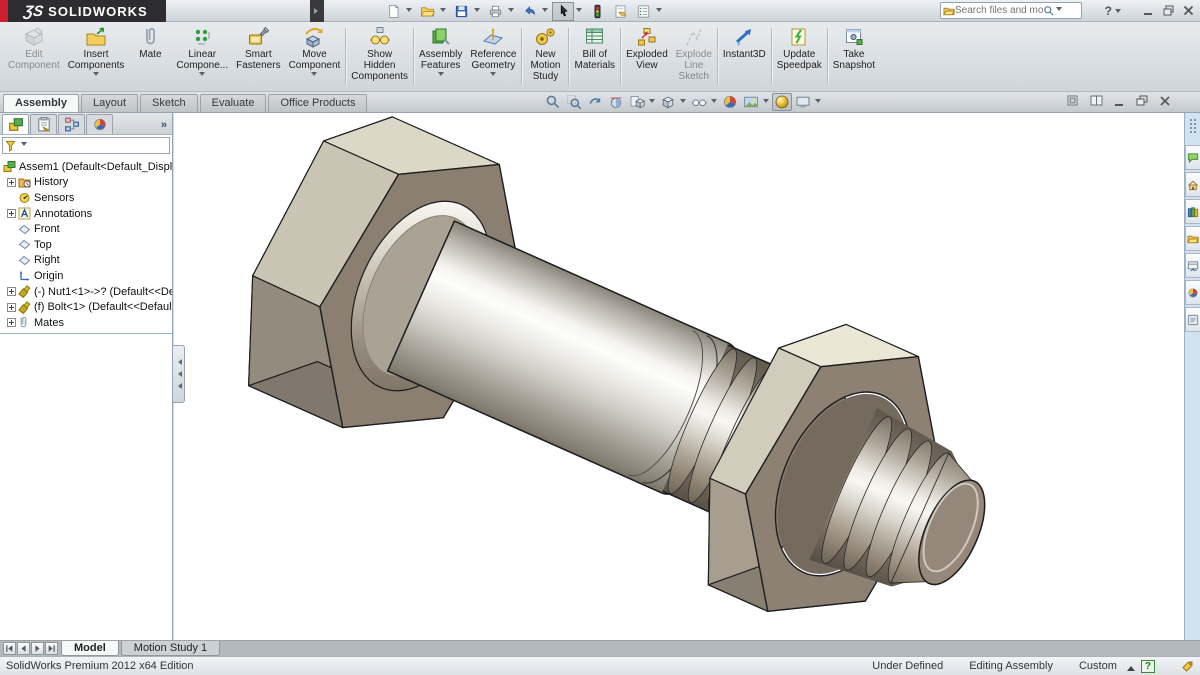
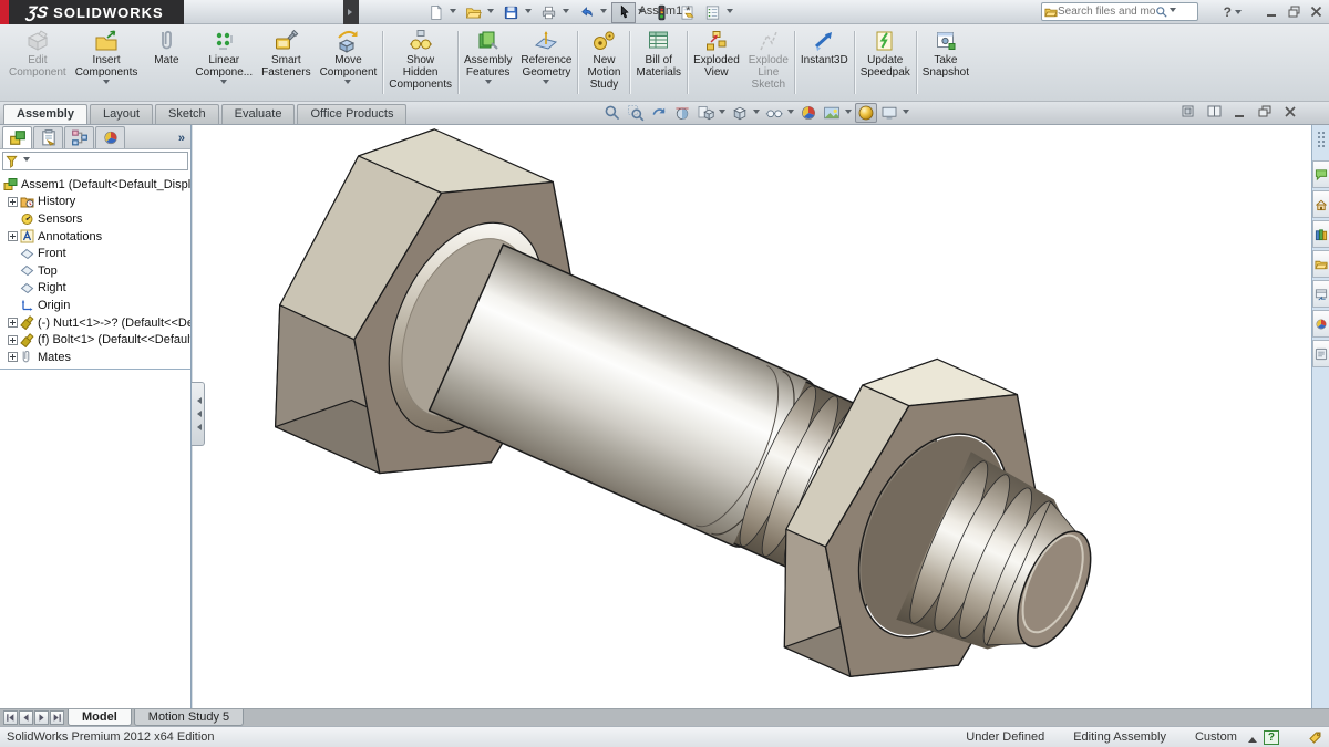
  SOLIDWORKS
+ Assem1 *
  Search files and mo
  ?
  Edit
  Component
  Insert
  Components
  Mate
  Linear
  Compone...
  Smart
  Fasteners
  Move
  Component
  Show
  Hidden
  Components
  Assembly
  Features
  Reference
  Geometry
  New
  Motion
  Study
  Bill of
  Materials
  Exploded
  View
  Explode
  Line
  Sketch
  Instant3D
  Update
  Speedpak
  Take
  Snapshot
  Assembly
  Layout
  Sketch
  Evaluate
  Office Products
  »
  Assem1 (Default<Default_Displ
  History
  Sensors
  Annotations
  Front
  Top
  Right
  Origin
  (-) Nut1<1>->? (Default<<De
  (f) Bolt<1> (Default<<Defaul
  Mates
  Model
- Motion Study 1
+ Motion Study 5
  SolidWorks Premium 2012 x64 Edition
  Under Defined
  Editing Assembly
  Custom
  ?
